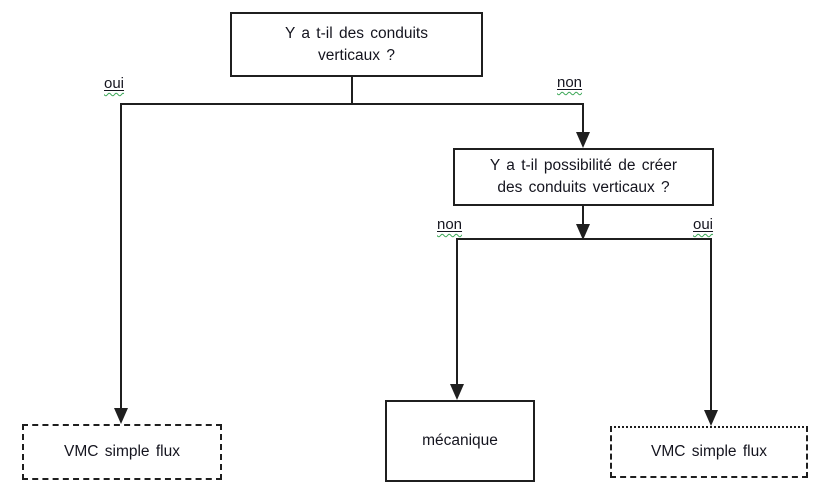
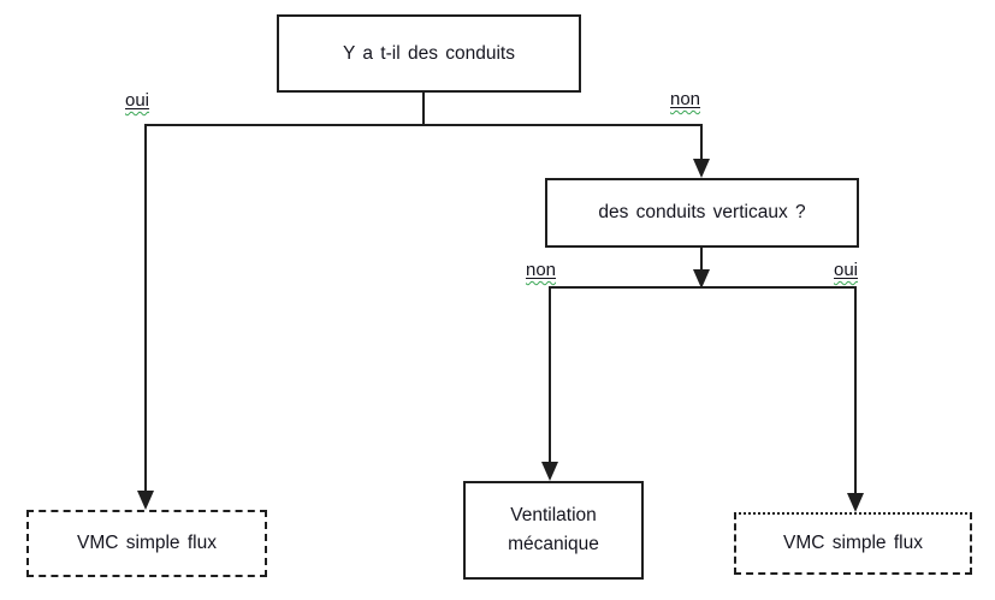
  Y a t-il des conduits
- verticaux ?
- Y a t-il possibilité de créer
  des conduits verticaux ?
  VMC simple flux
+ Ventilation
  mécanique
  VMC simple flux
  oui
  non
  non
  oui
